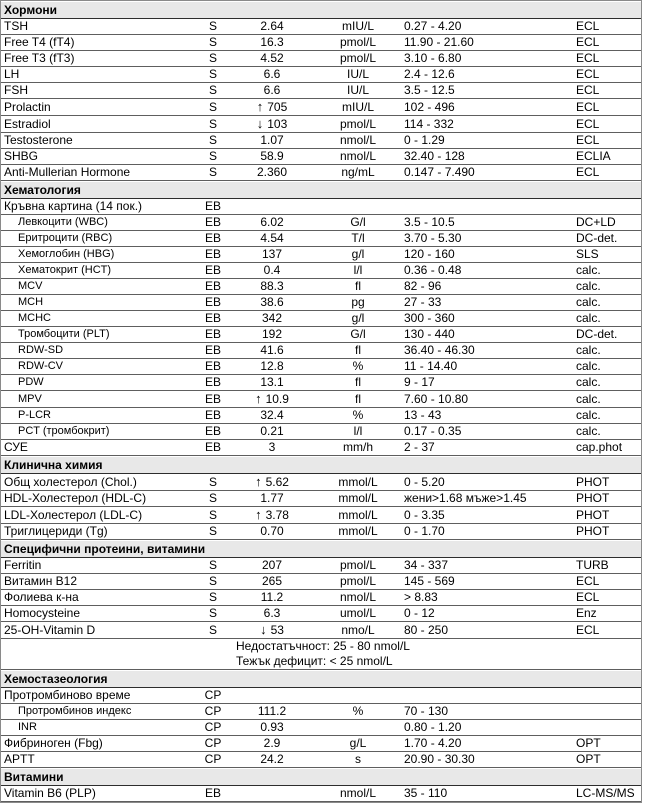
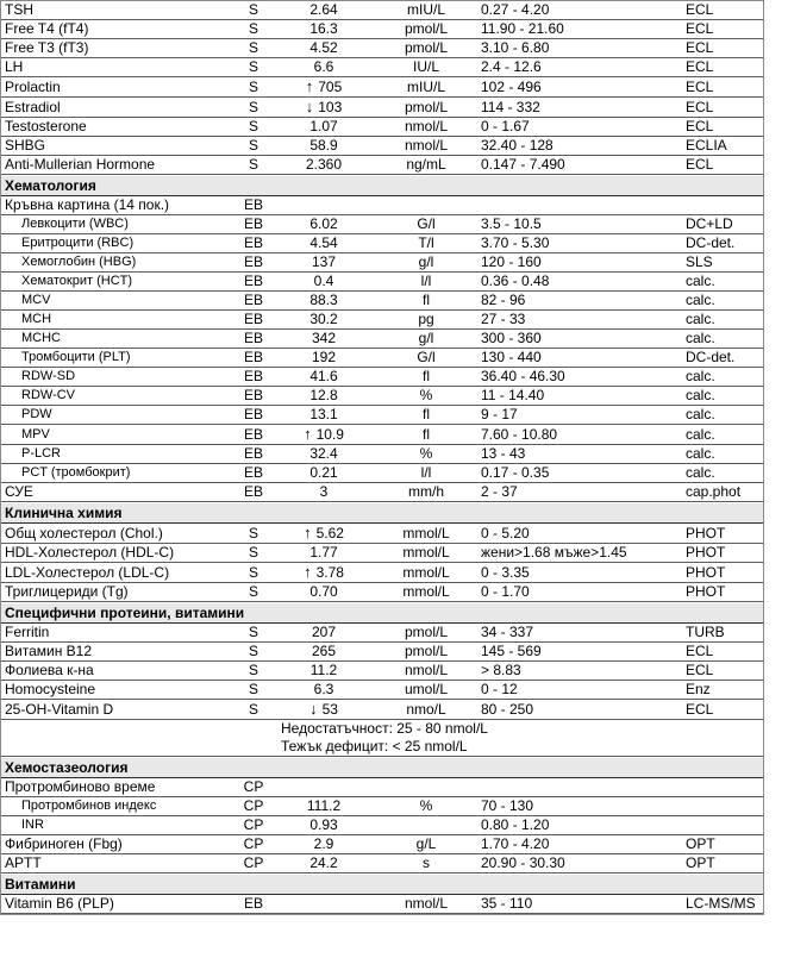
- Хормони
  TSH	S	2.64	mIU/L	0.27 - 4.20	ECL
  Free T4 (fT4)	S	16.3	pmol/L	11.90 - 21.60	ECL
  Free T3 (fT3)	S	4.52	pmol/L	3.10 - 6.80	ECL
  LH	S	6.6	IU/L	2.4 - 12.6	ECL
- FSH	S	6.6	IU/L	3.5 - 12.5	ECL
  Prolactin	S	↑ 705	mIU/L	102 - 496	ECL
  Estradiol	S	↓ 103	pmol/L	114 - 332	ECL
- Testosterone	S	1.07	nmol/L	0 - 1.29	ECL
+ Testosterone	S	1.07	nmol/L	0 - 1.67	ECL
  SHBG	S	58.9	nmol/L	32.40 - 128	ECLIA
  Anti-Mullerian Hormone	S	2.360	ng/mL	0.147 - 7.490	ECL
  Хематология
  Кръвна картина (14 пок.)	ЕВ
  Левкоцити (WBC)	ЕВ	6.02	G/l	3.5 - 10.5	DC+LD
  Еритроцити (RBC)	ЕВ	4.54	T/l	3.70 - 5.30	DC-det.
  Хемоглобин (HBG)	ЕВ	137	g/l	120 - 160	SLS
  Хематокрит (HCT)	ЕВ	0.4	l/l	0.36 - 0.48	calc.
  MCV	ЕВ	88.3	fl	82 - 96	calc.
- MCH	ЕВ	38.6	pg	27 - 33	calc.
+ MCH	ЕВ	30.2	pg	27 - 33	calc.
  MCHC	ЕВ	342	g/l	300 - 360	calc.
  Тромбоцити (PLT)	ЕВ	192	G/l	130 - 440	DC-det.
  RDW-SD	ЕВ	41.6	fl	36.40 - 46.30	calc.
  RDW-CV	ЕВ	12.8	%	11 - 14.40	calc.
  PDW	ЕВ	13.1	fl	9 - 17	calc.
  MPV	ЕВ	↑ 10.9	fl	7.60 - 10.80	calc.
  P-LCR	ЕВ	32.4	%	13 - 43	calc.
  PCT (тромбокрит)	ЕВ	0.21	l/l	0.17 - 0.35	calc.
  СУЕ	ЕВ	3	mm/h	2 - 37	cap.phot
  Клинична химия
  Общ холестерол (Chol.)	S	↑ 5.62	mmol/L	0 - 5.20	PHOT
  HDL-Холестерол (HDL-C)	S	1.77	mmol/L	жени>1.68 мъже>1.45	PHOT
  LDL-Холестерол (LDL-C)	S	↑ 3.78	mmol/L	0 - 3.35	PHOT
  Триглицериди (Tg)	S	0.70	mmol/L	0 - 1.70	PHOT
  Специфични протеини, витамини
  Ferritin	S	207	pmol/L	34 - 337	TURB
  Витамин B12	S	265	pmol/L	145 - 569	ECL
  Фолиева к-на	S	11.2	nmol/L	> 8.83	ECL
  Homocysteine	S	6.3	umol/L	0 - 12	Enz
  25-OH-Vitamin D	S	↓ 53	nmo/L	80 - 250	ECL
  		Недостатъчност: 25 - 80 nmol/LТежък дефицит: < 25 nmol/L
  Хемостазеология
  Протромбиново време	CP
  Протромбинов индекс	CP	111.2	%	70 - 130
  INR	CP	0.93		0.80 - 1.20
  Фибриноген (Fbg)	CP	2.9	g/L	1.70 - 4.20	OPT
  APTT	CP	24.2	s	20.90 - 30.30	OPT
  Витамини
  Vitamin B6 (PLP)	ЕВ		nmol/L	35 - 110	LC-MS/MS
